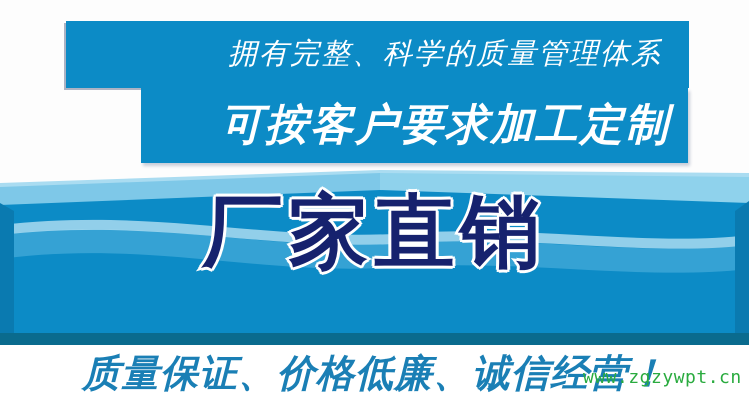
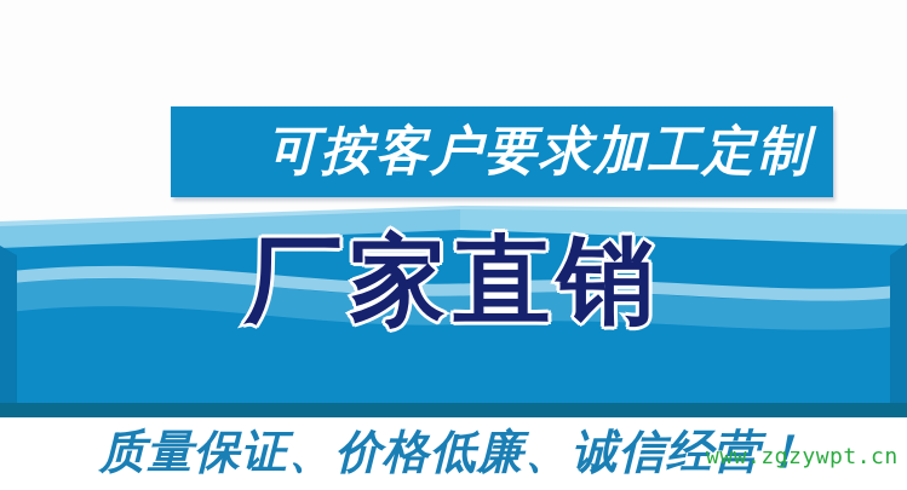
- 拥有完整、科学的质量管理体系
  可按客户要求加工定制
  厂家直销
  质量保证、价格低廉、诚信经营！
  www.zgzywpt.cn
